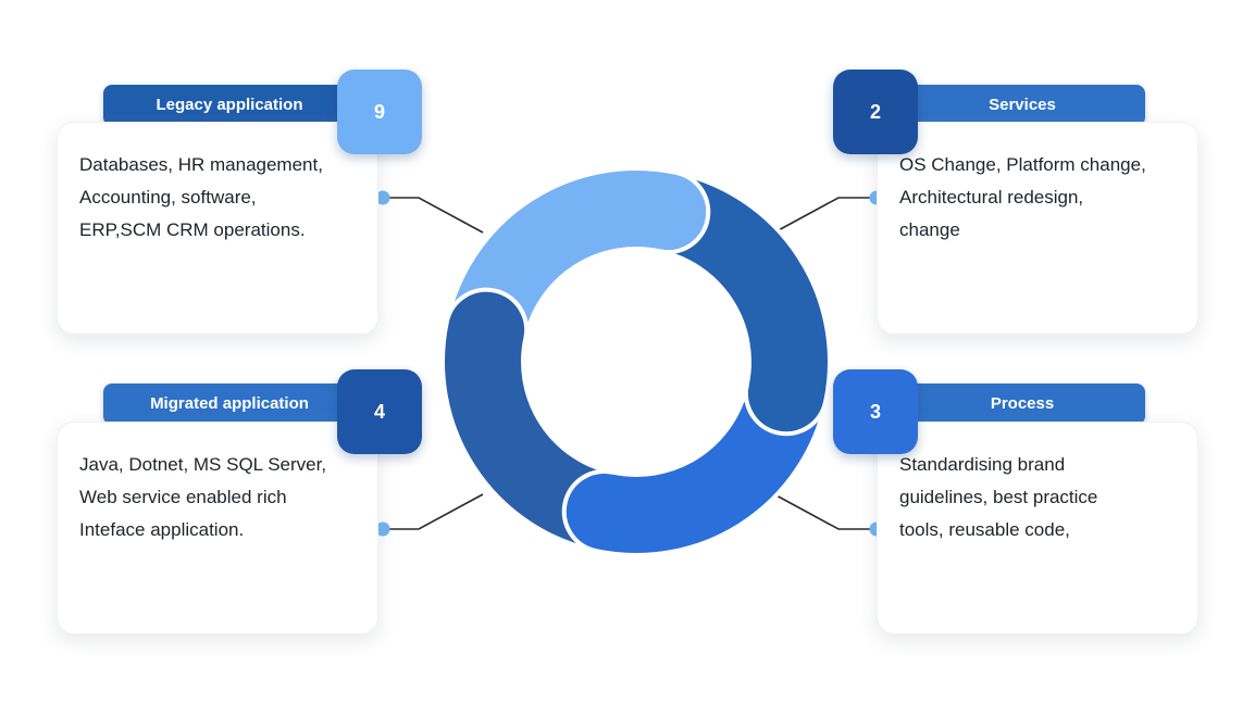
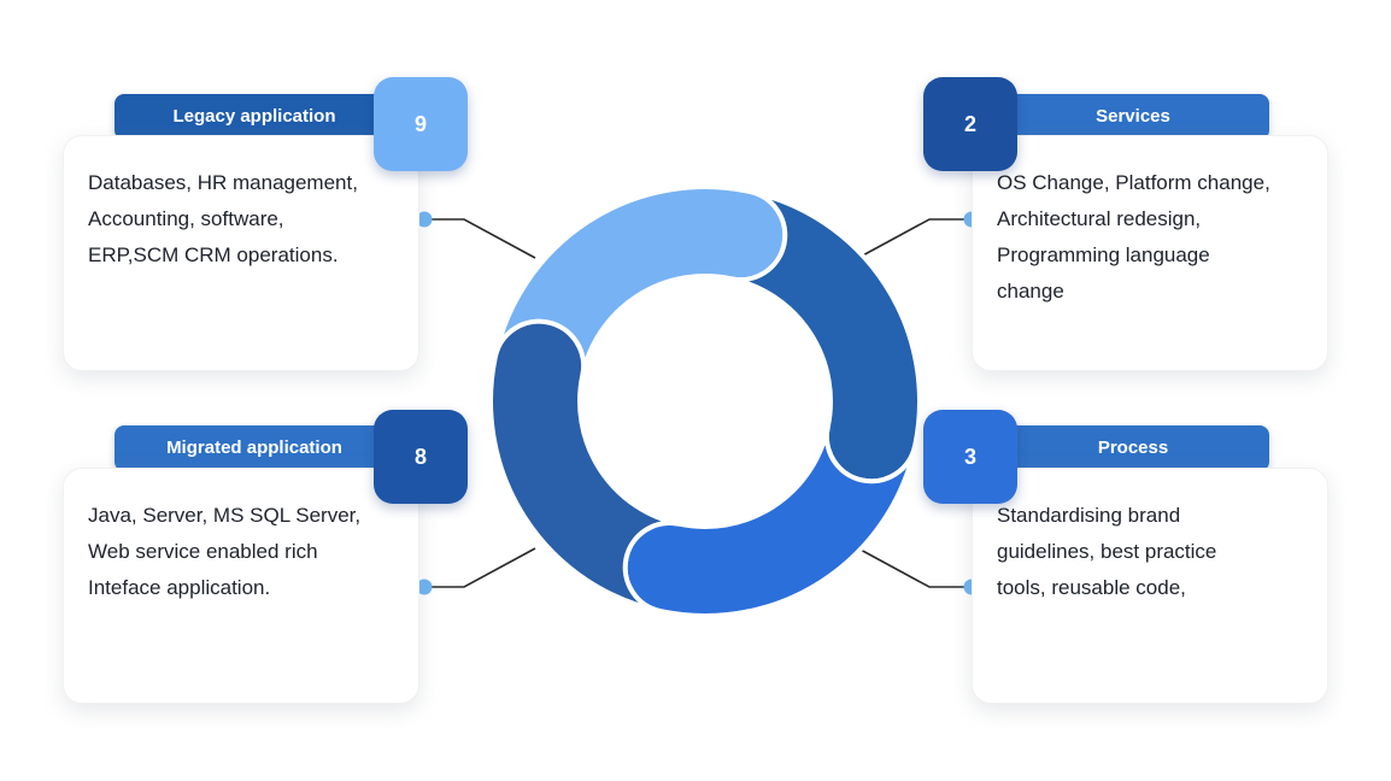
  Legacy application
  Databases, HR management,
  Accounting, software,
  ERP,SCM CRM operations.
  9
  Services
  OS Change, Platform change,
  Architectural redesign,
+ Programming language
  change
  2
  Process
  Standardising brand
  guidelines, best practice
  tools, reusable code,
  3
  Migrated application
- Java, Dotnet, MS SQL Server,
+ Java, Server, MS SQL Server,
  Web service enabled rich
  Inteface application.
- 4
+ 8
